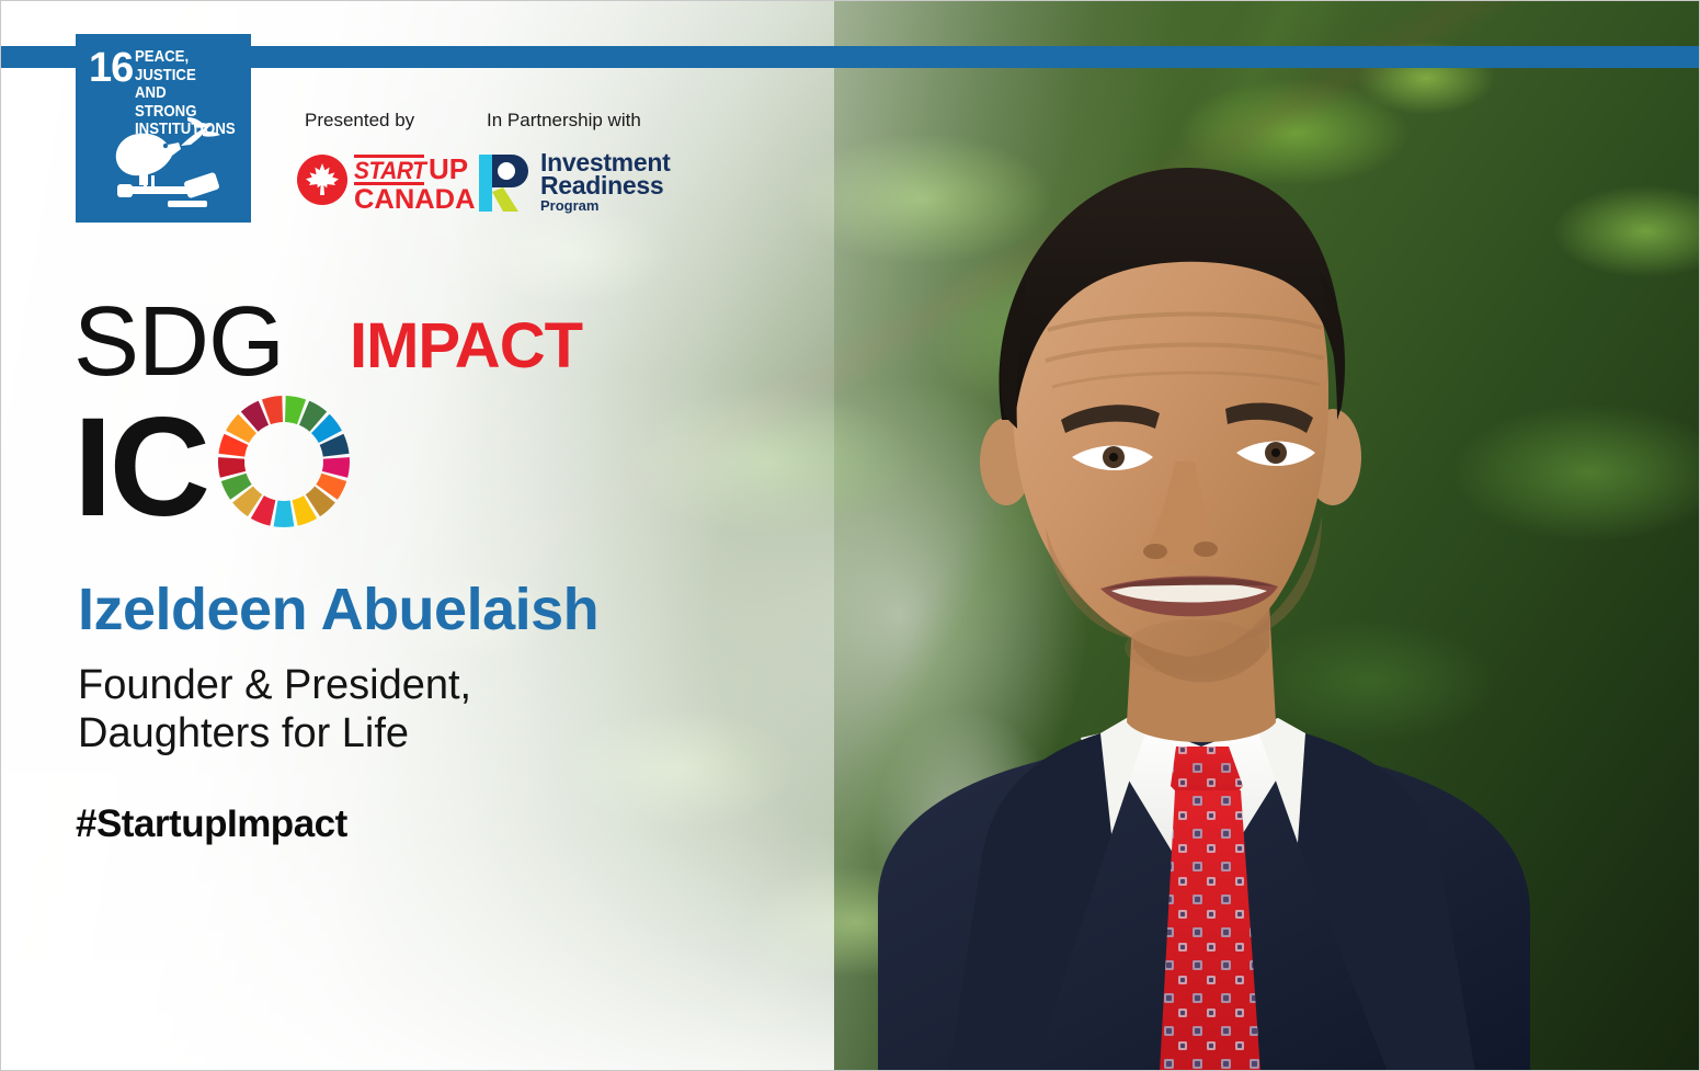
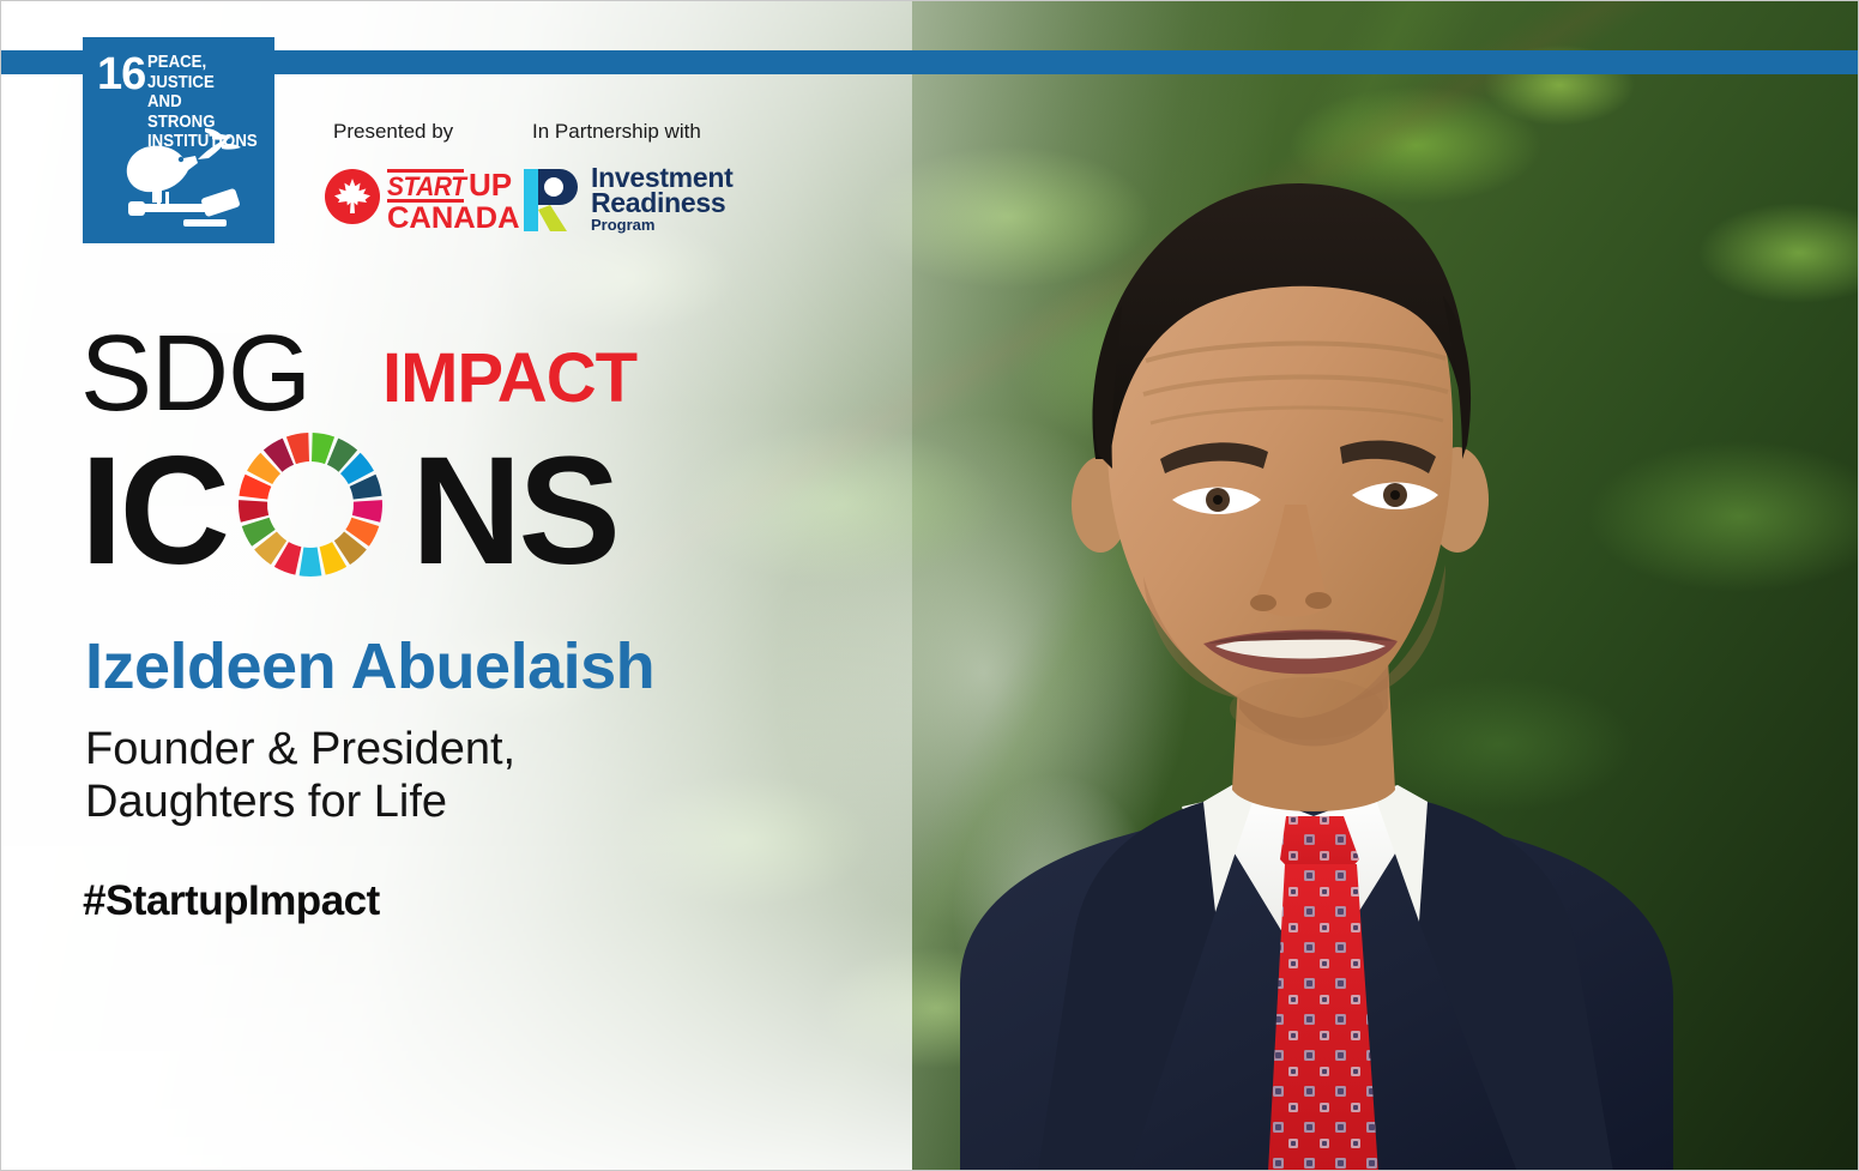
  16
  PEACE, JUSTICE
  AND STRONG
  INSTITUTIONS
  Presented by
  In Partnership with
  START
  UP
  CANADA
  Investment
  Readiness
  Program
  SDG
  IMPACT
  IC
+ NS
  Izeldeen Abuelaish
  Founder & President,
  Daughters for Life
  #StartupImpact
